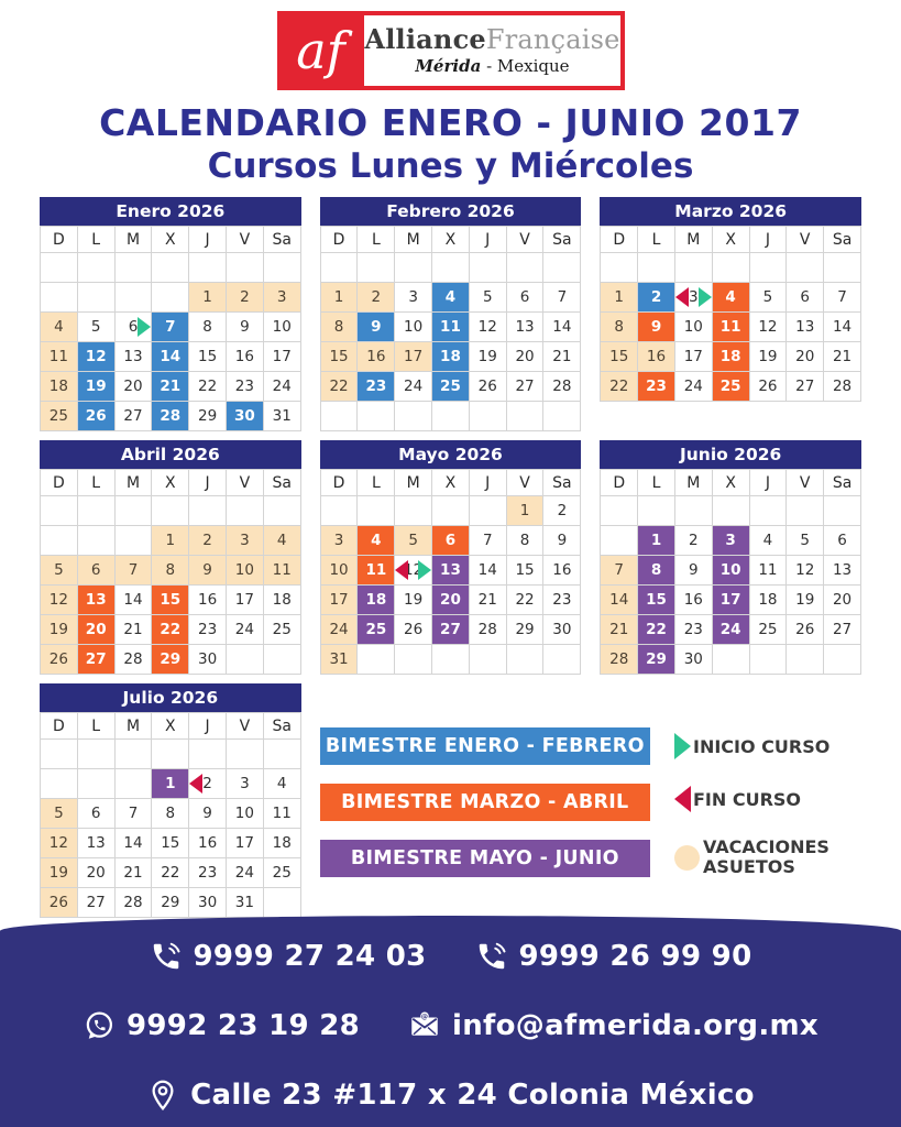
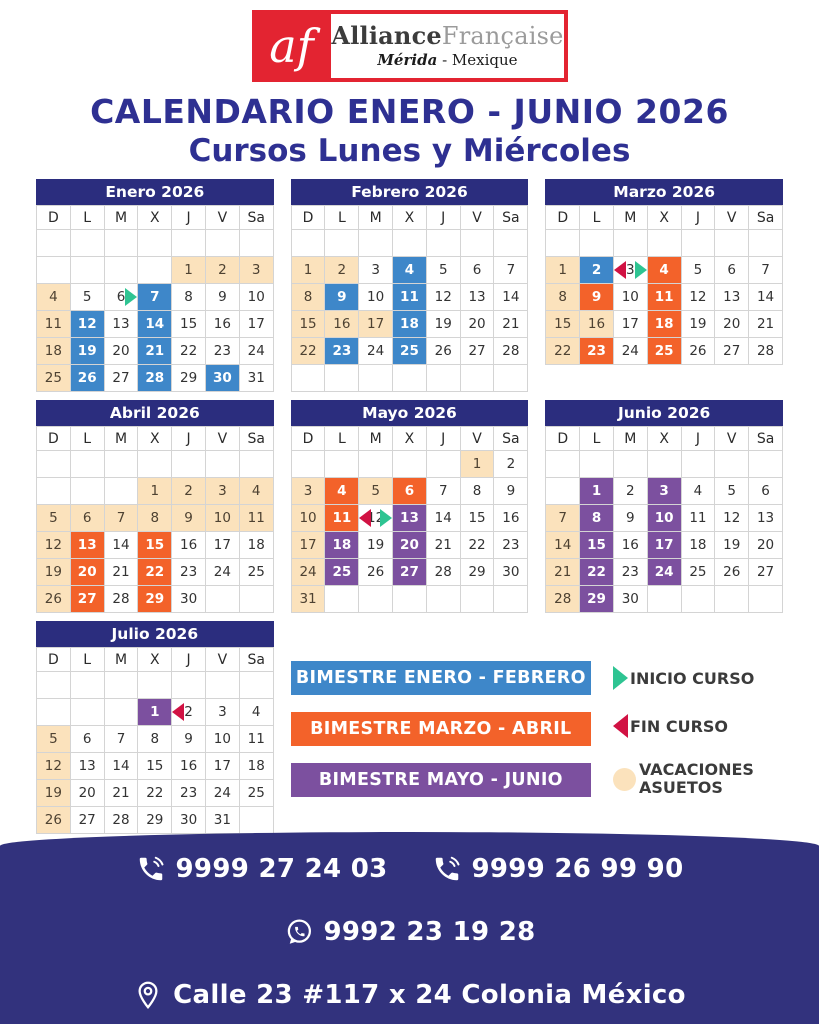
  af
  AllianceFrançaise
  Mérida - Mexique
- CALENDARIO ENERO - JUNIO 2017
+ CALENDARIO ENERO - JUNIO 2026
  Cursos Lunes y Miércoles
  Enero 2026
  D	L	M	X	J	V	Sa
  				1	2	3
  4	5	6	7	8	9	10
  11	12	13	14	15	16	17
  18	19	20	21	22	23	24
  25	26	27	28	29	30	31
  Febrero 2026
  D	L	M	X	J	V	Sa
  1	2	3	4	5	6	7
  8	9	10	11	12	13	14
  15	16	17	18	19	20	21
  22	23	24	25	26	27	28
  Marzo 2026
  D	L	M	X	J	V	Sa
  1	2	3	4	5	6	7
  8	9	10	11	12	13	14
  15	16	17	18	19	20	21
  22	23	24	25	26	27	28
  Abril 2026
  D	L	M	X	J	V	Sa
  			1	2	3	4
  5	6	7	8	9	10	11
  12	13	14	15	16	17	18
  19	20	21	22	23	24	25
  26	27	28	29	30
  Mayo 2026
  D	L	M	X	J	V	Sa
  					1	2
  3	4	5	6	7	8	9
  10	11	12	13	14	15	16
  17	18	19	20	21	22	23
  24	25	26	27	28	29	30
  31
  Junio 2026
  D	L	M	X	J	V	Sa
  	1	2	3	4	5	6
  7	8	9	10	11	12	13
  14	15	16	17	18	19	20
  21	22	23	24	25	26	27
  28	29	30
  Julio 2026
  D	L	M	X	J	V	Sa
  			1	2	3	4
  5	6	7	8	9	10	11
  12	13	14	15	16	17	18
  19	20	21	22	23	24	25
  26	27	28	29	30	31
  BIMESTRE ENERO - FEBRERO
  BIMESTRE MARZO - ABRIL
  BIMESTRE MAYO - JUNIO
  INICIO CURSO
  FIN CURSO
  VACACIONES
  ASUETOS
  9999 27 24 03
  9999 26 99 90
  9992 23 19 28
- info@afmerida.org.mx
  Calle 23 #117 x 24 Colonia México
